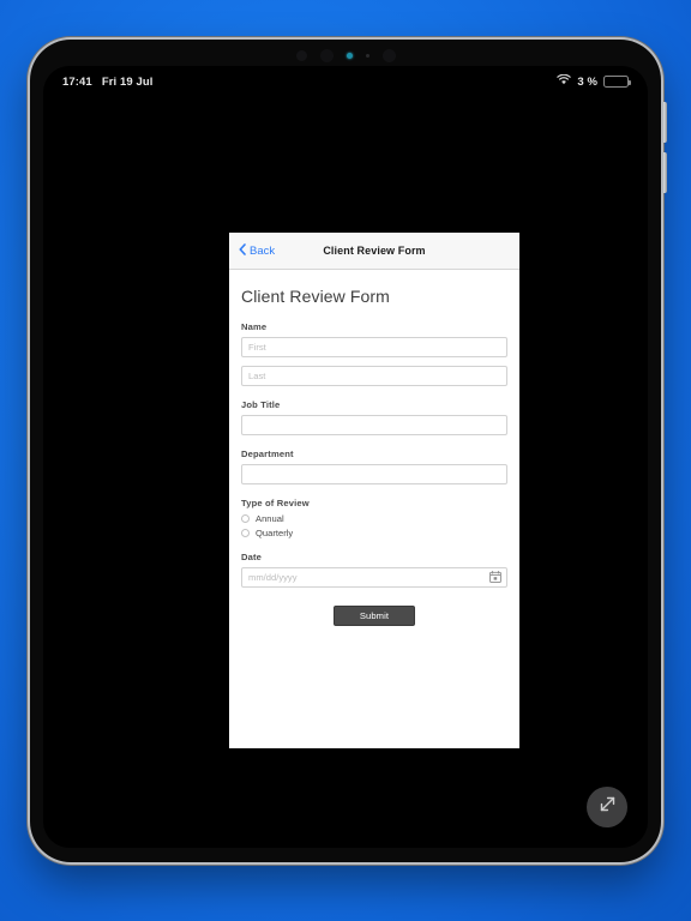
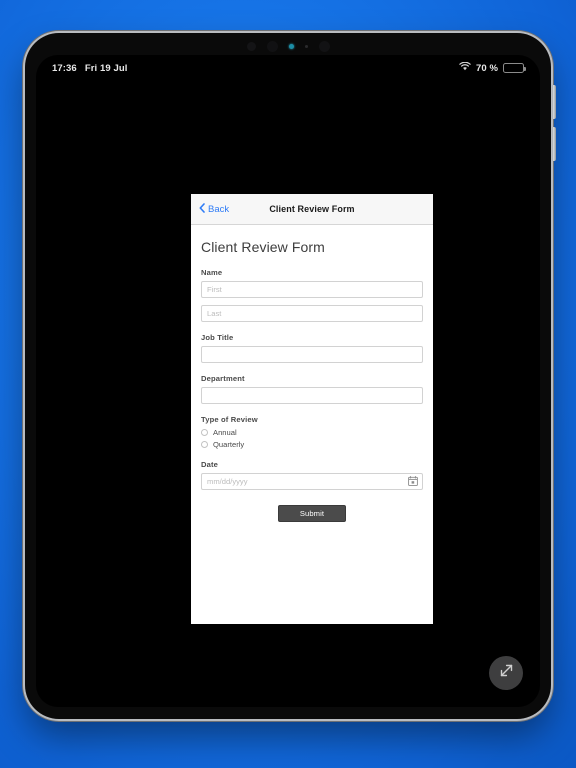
- 17:41
+ 17:36
  Fri 19 Jul
- 3 %
+ 70 %
  Back
  Client Review Form
  Client Review Form
  Name
  First
  Last
  Job Title
  Department
  Type of Review
  Annual
  Quarterly
  Date
  mm/dd/yyyy
  Submit
